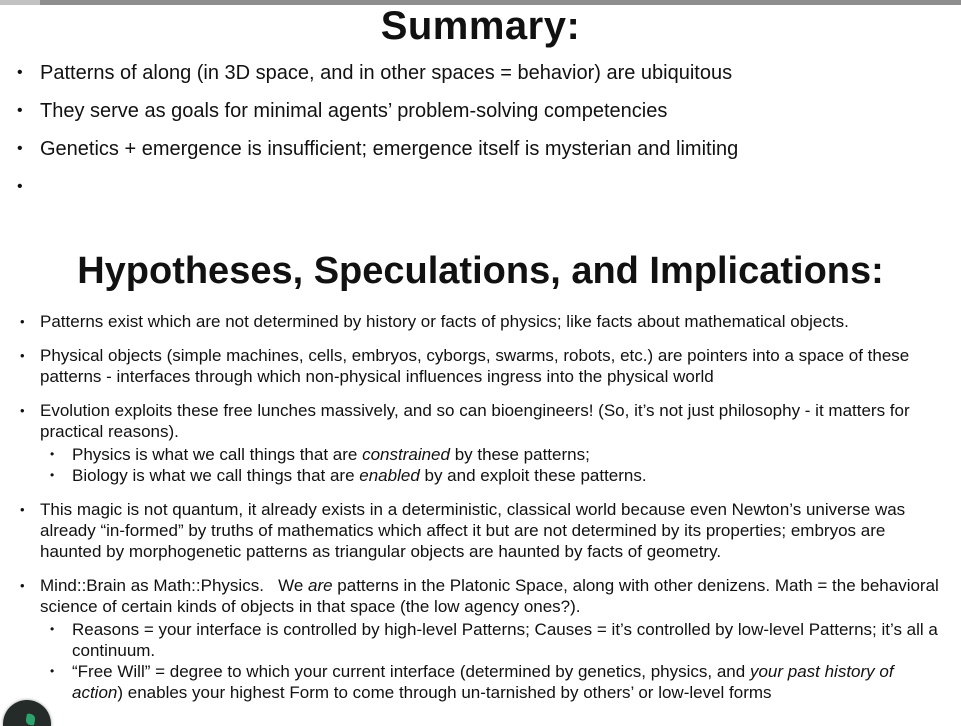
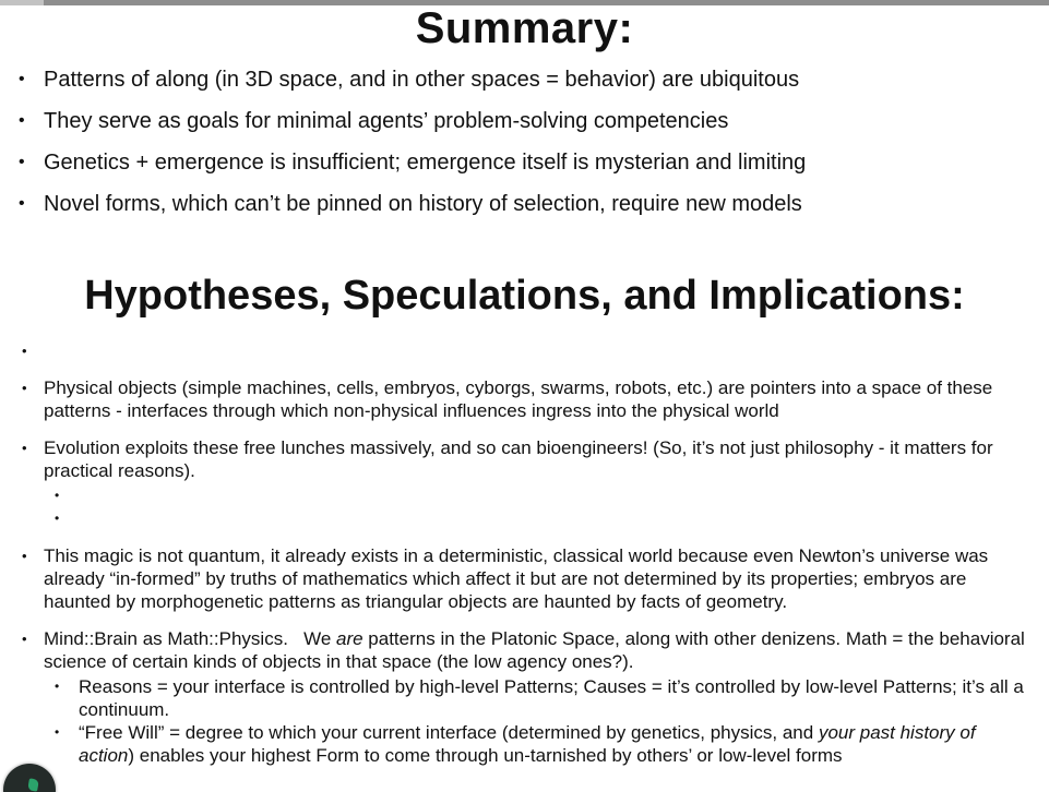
  Summary:
  •
  Patterns of along (in 3D space, and in other spaces = behavior) are ubiquitous
  •
  They serve as goals for minimal agents’ problem-solving competencies
  •
  Genetics + emergence is insufficient; emergence itself is mysterian and limiting
  •
+ Novel forms, which can’t be pinned on history of selection, require new models
  Hypotheses, Speculations, and Implications:
  •
- Patterns exist which are not determined by history or facts of physics; like facts about mathematical objects.
  •
  Physical objects (simple machines, cells, embryos, cyborgs, swarms, robots, etc.) are pointers into a space of these patterns - interfaces through which non-physical influences ingress into the physical world
  •
  Evolution exploits these free lunches massively, and so can bioengineers! (So, it’s not just philosophy - it matters for practical reasons).
  •
- Physics is what we call things that are constrained by these patterns;
  •
- Biology is what we call things that are enabled by and exploit these patterns.
  •
  This magic is not quantum, it already exists in a deterministic, classical world because even Newton’s universe was already “in-formed” by truths of mathematics which affect it but are not determined by its properties; embryos are haunted by morphogenetic patterns as triangular objects are haunted by facts of geometry.
  •
  Mind::Brain as Math::Physics. We are patterns in the Platonic Space, along with other denizens. Math = the behavioral science of certain kinds of objects in that space (the low agency ones?).
  •
  Reasons = your interface is controlled by high-level Patterns; Causes = it’s controlled by low-level Patterns; it’s all a continuum.
  •
  “Free Will” = degree to which your current interface (determined by genetics, physics, and your past history of action) enables your highest Form to come through un-tarnished by others’ or low-level forms
